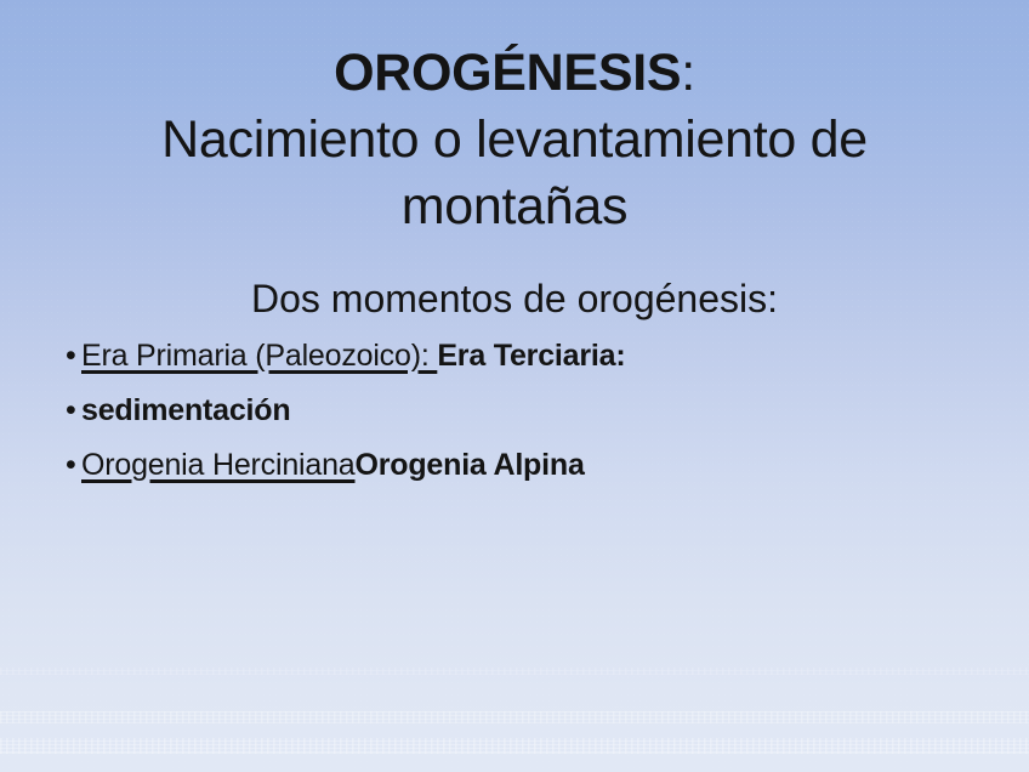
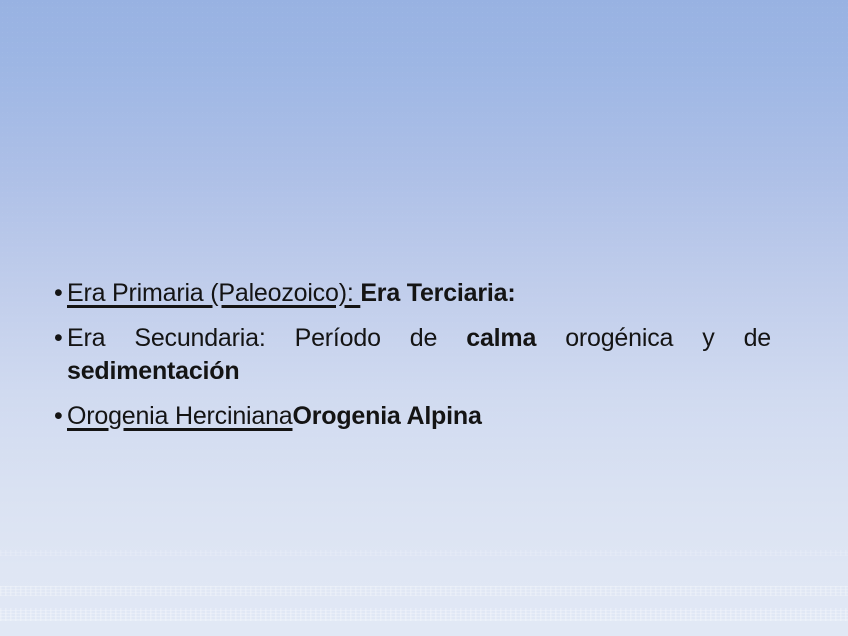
- OROGÉNESIS:
- Nacimiento o levantamiento de
- montañas
- Dos momentos de orogénesis:
  •
  Era Primaria (Paleozoico): Era Terciaria:
  •
+ Era Secundaria: Período de calma orogénica y de
  sedimentación
  •
  Orogenia HercinianaOrogenia Alpina
